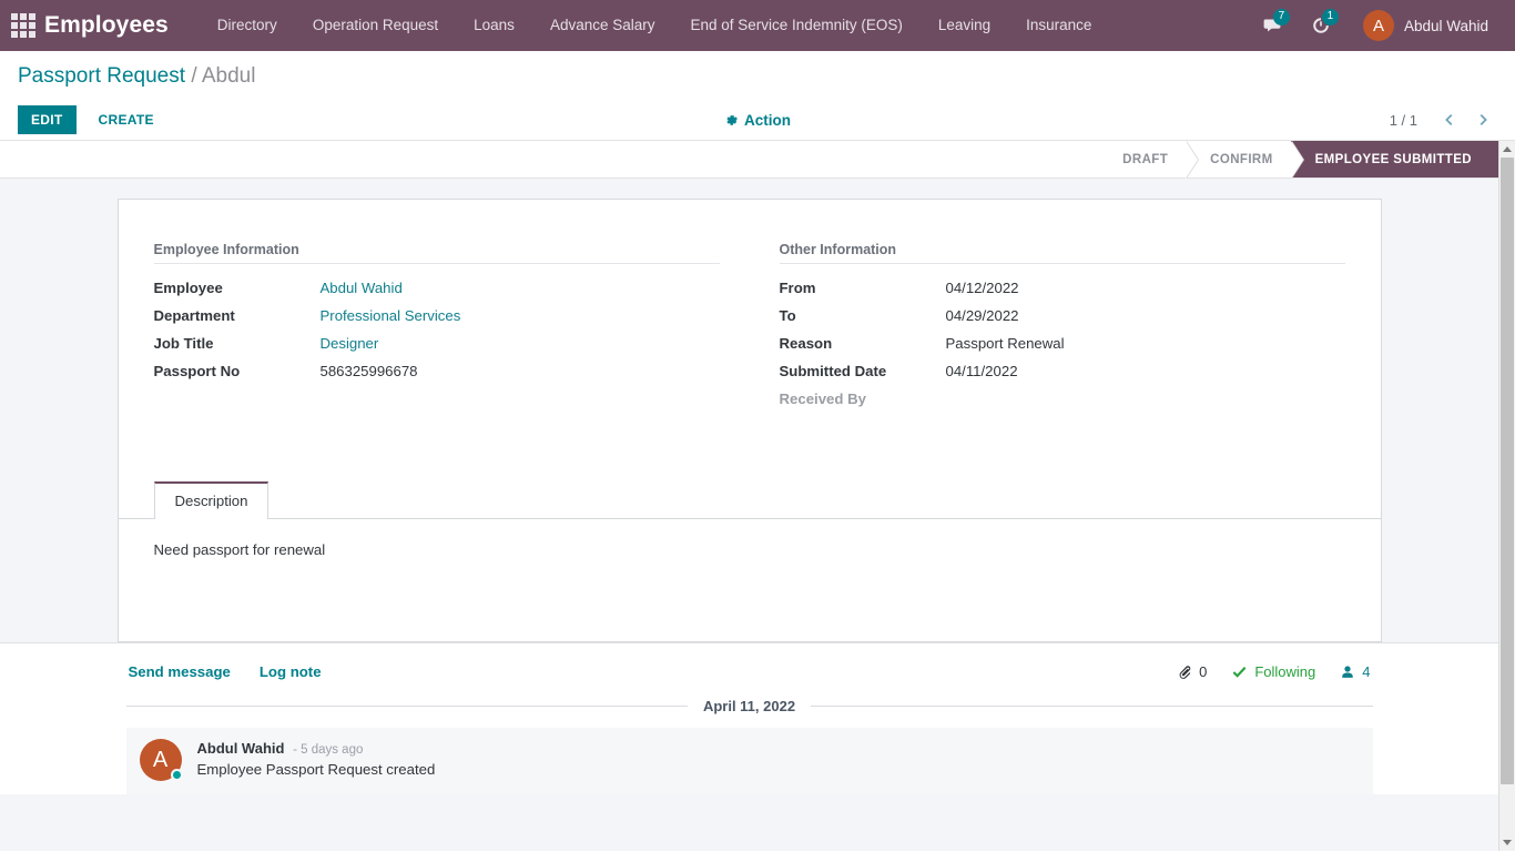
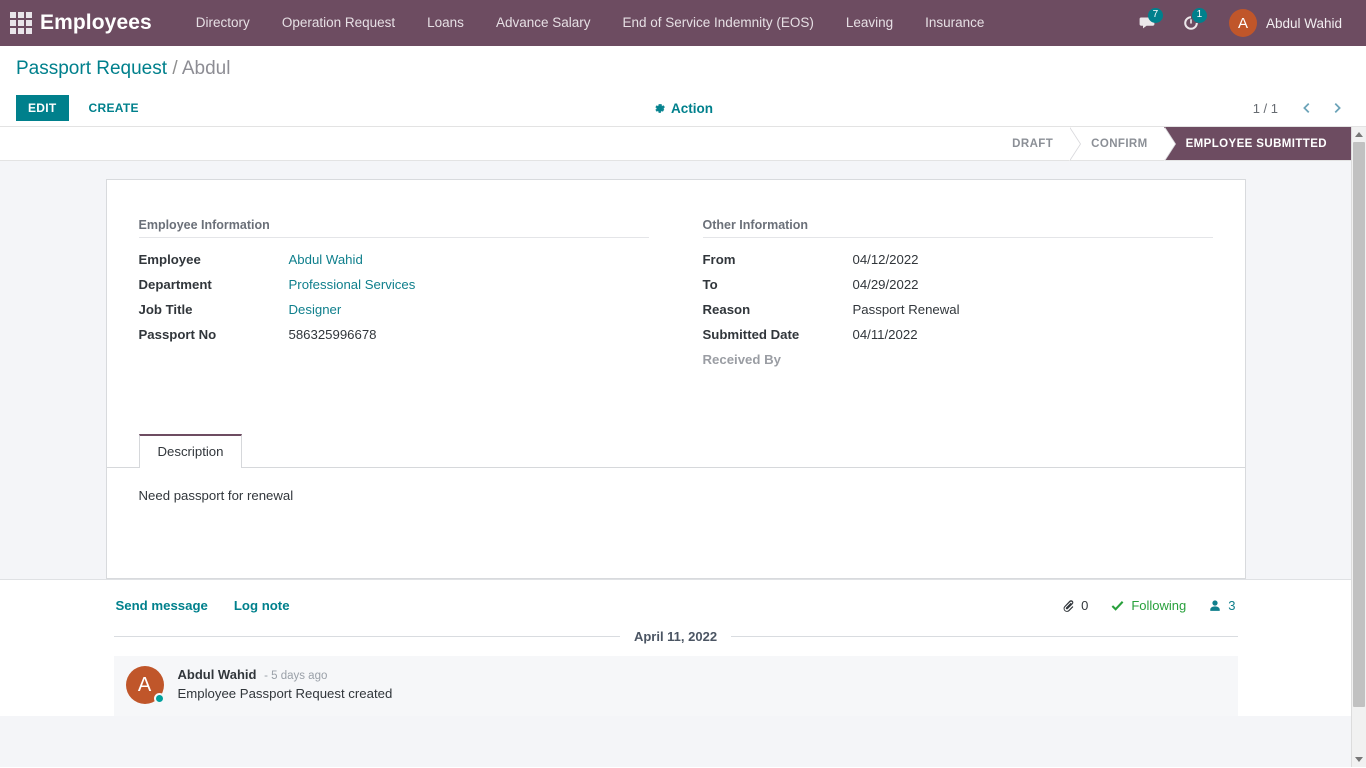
  Employees
  Directory
  Operation Request
  Loans
  Advance Salary
  End of Service Indemnity (EOS)
  Leaving
  Insurance
  7
  1
  A
  Abdul Wahid
  Passport Request / Abdul
  EDIT
  CREATE
  Action
  1 / 1
  DRAFT
  CONFIRM
  EMPLOYEE SUBMITTED
  Employee Information
  Employee	Abdul Wahid
  Department	Professional Services
  Job Title	Designer
  Passport No	586325996678
  Other Information
  From	04/12/2022
  To	04/29/2022
  Reason	Passport Renewal
  Submitted Date	04/11/2022
  Received By
  Description
  Need passport for renewal
  Send message
  Log note
  0
  Following
- 4
+ 3
  April 11, 2022
  A
  Abdul Wahid - 5 days ago
  Employee Passport Request created
